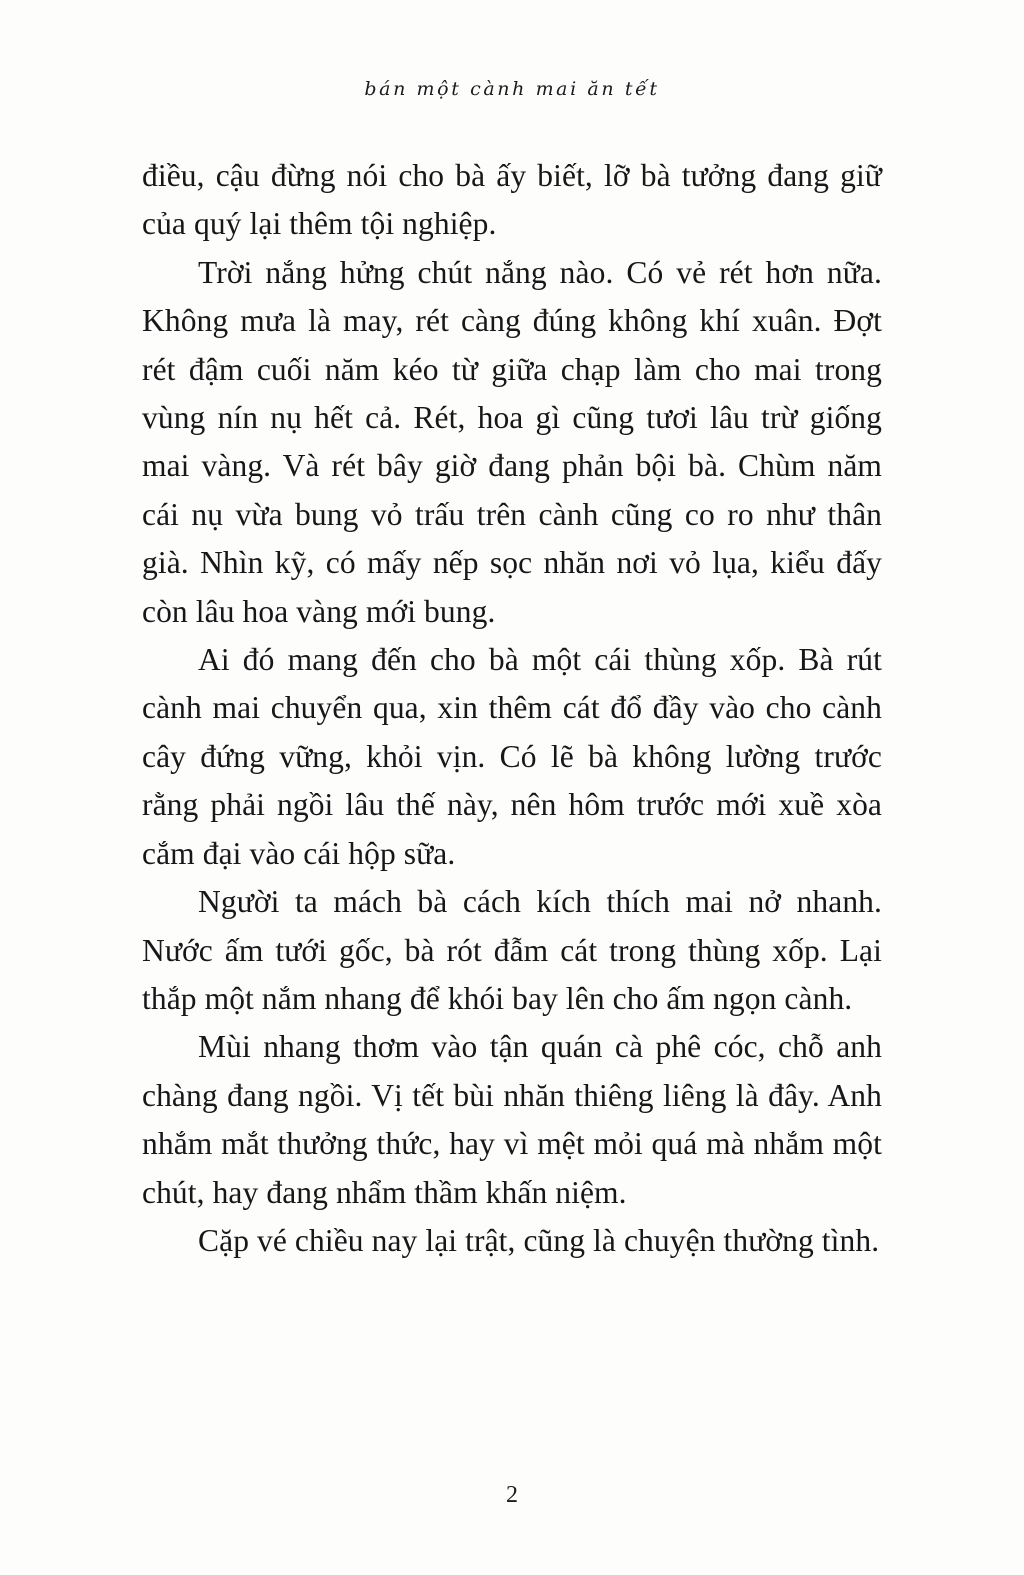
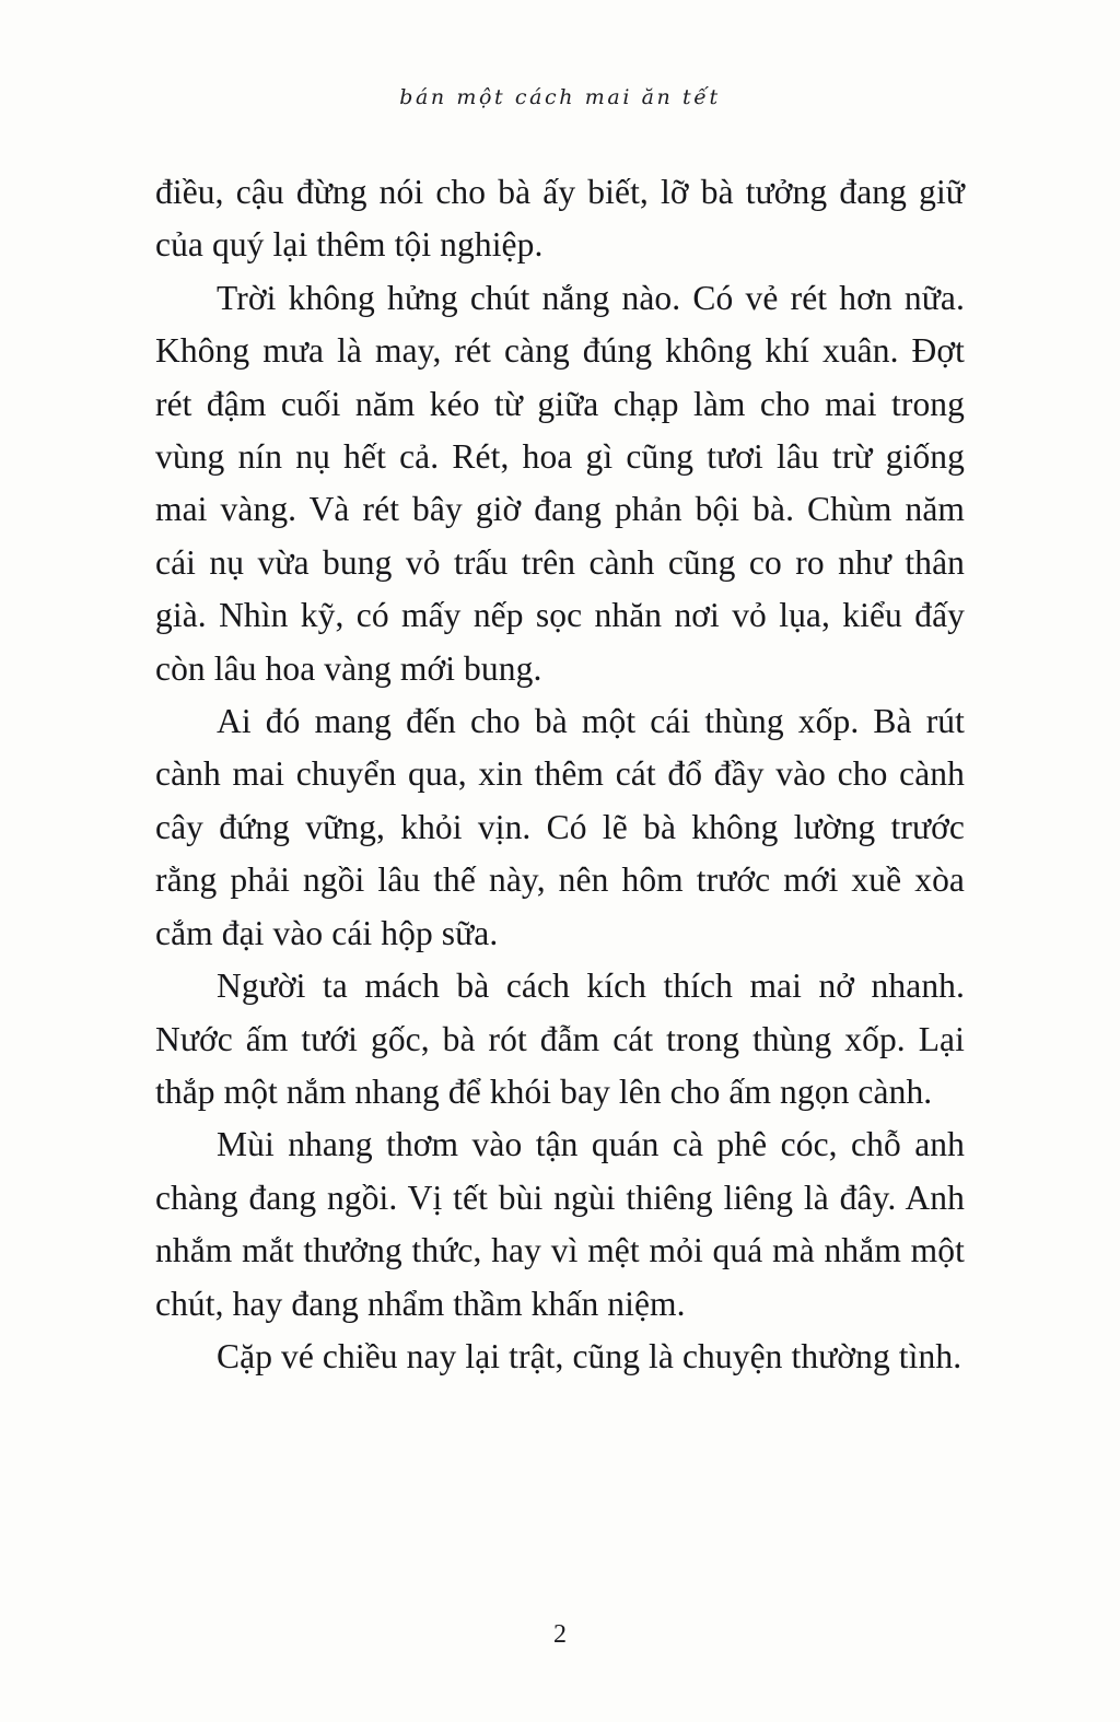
- bán một cành mai ăn tết
+ bán một cách mai ăn tết
  điều, cậu đừng nói cho bà ấy biết, lỡ bà tưởng đang giữ của quý lại thêm tội nghiệp.
- Trời nắng hửng chút nắng nào. Có vẻ rét hơn nữa. Không mưa là may, rét càng đúng không khí xuân. Đợt rét đậm cuối năm kéo từ giữa chạp làm cho mai trong vùng nín nụ hết cả. Rét, hoa gì cũng tươi lâu trừ giống mai vàng. Và rét bây giờ đang phản bội bà. Chùm năm cái nụ vừa bung vỏ trấu trên cành cũng co ro như thân già. Nhìn kỹ, có mấy nếp sọc nhăn nơi vỏ lụa, kiểu đấy còn lâu hoa vàng mới bung.
+ Trời không hửng chút nắng nào. Có vẻ rét hơn nữa. Không mưa là may, rét càng đúng không khí xuân. Đợt rét đậm cuối năm kéo từ giữa chạp làm cho mai trong vùng nín nụ hết cả. Rét, hoa gì cũng tươi lâu trừ giống mai vàng. Và rét bây giờ đang phản bội bà. Chùm năm cái nụ vừa bung vỏ trấu trên cành cũng co ro như thân già. Nhìn kỹ, có mấy nếp sọc nhăn nơi vỏ lụa, kiểu đấy còn lâu hoa vàng mới bung.
  Ai đó mang đến cho bà một cái thùng xốp. Bà rút cành mai chuyển qua, xin thêm cát đổ đầy vào cho cành cây đứng vững, khỏi vịn. Có lẽ bà không lường trước rằng phải ngồi lâu thế này, nên hôm trước mới xuề xòa cắm đại vào cái hộp sữa.
  Người ta mách bà cách kích thích mai nở nhanh. Nước ấm tưới gốc, bà rót đẫm cát trong thùng xốp. Lại thắp một nắm nhang để khói bay lên cho ấm ngọn cành.
- Mùi nhang thơm vào tận quán cà phê cóc, chỗ anh chàng đang ngồi. Vị tết bùi nhăn thiêng liêng là đây. Anh nhắm mắt thưởng thức, hay vì mệt mỏi quá mà nhắm một chút, hay đang nhẩm thầm khấn niệm.
+ Mùi nhang thơm vào tận quán cà phê cóc, chỗ anh chàng đang ngồi. Vị tết bùi ngùi thiêng liêng là đây. Anh nhắm mắt thưởng thức, hay vì mệt mỏi quá mà nhắm một chút, hay đang nhẩm thầm khấn niệm.
  Cặp vé chiều nay lại trật, cũng là chuyện thường tình.
  2
